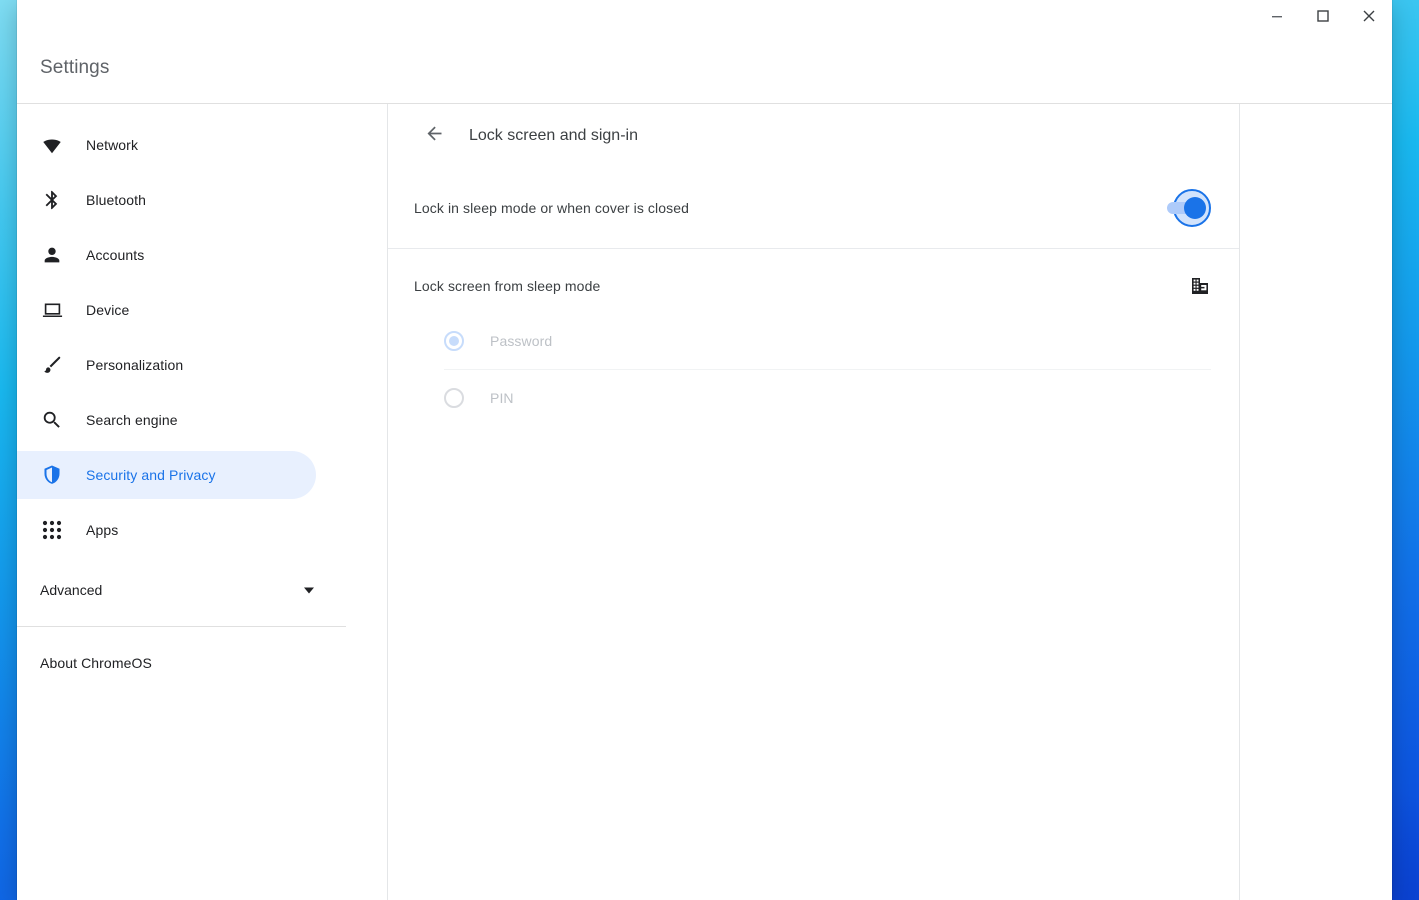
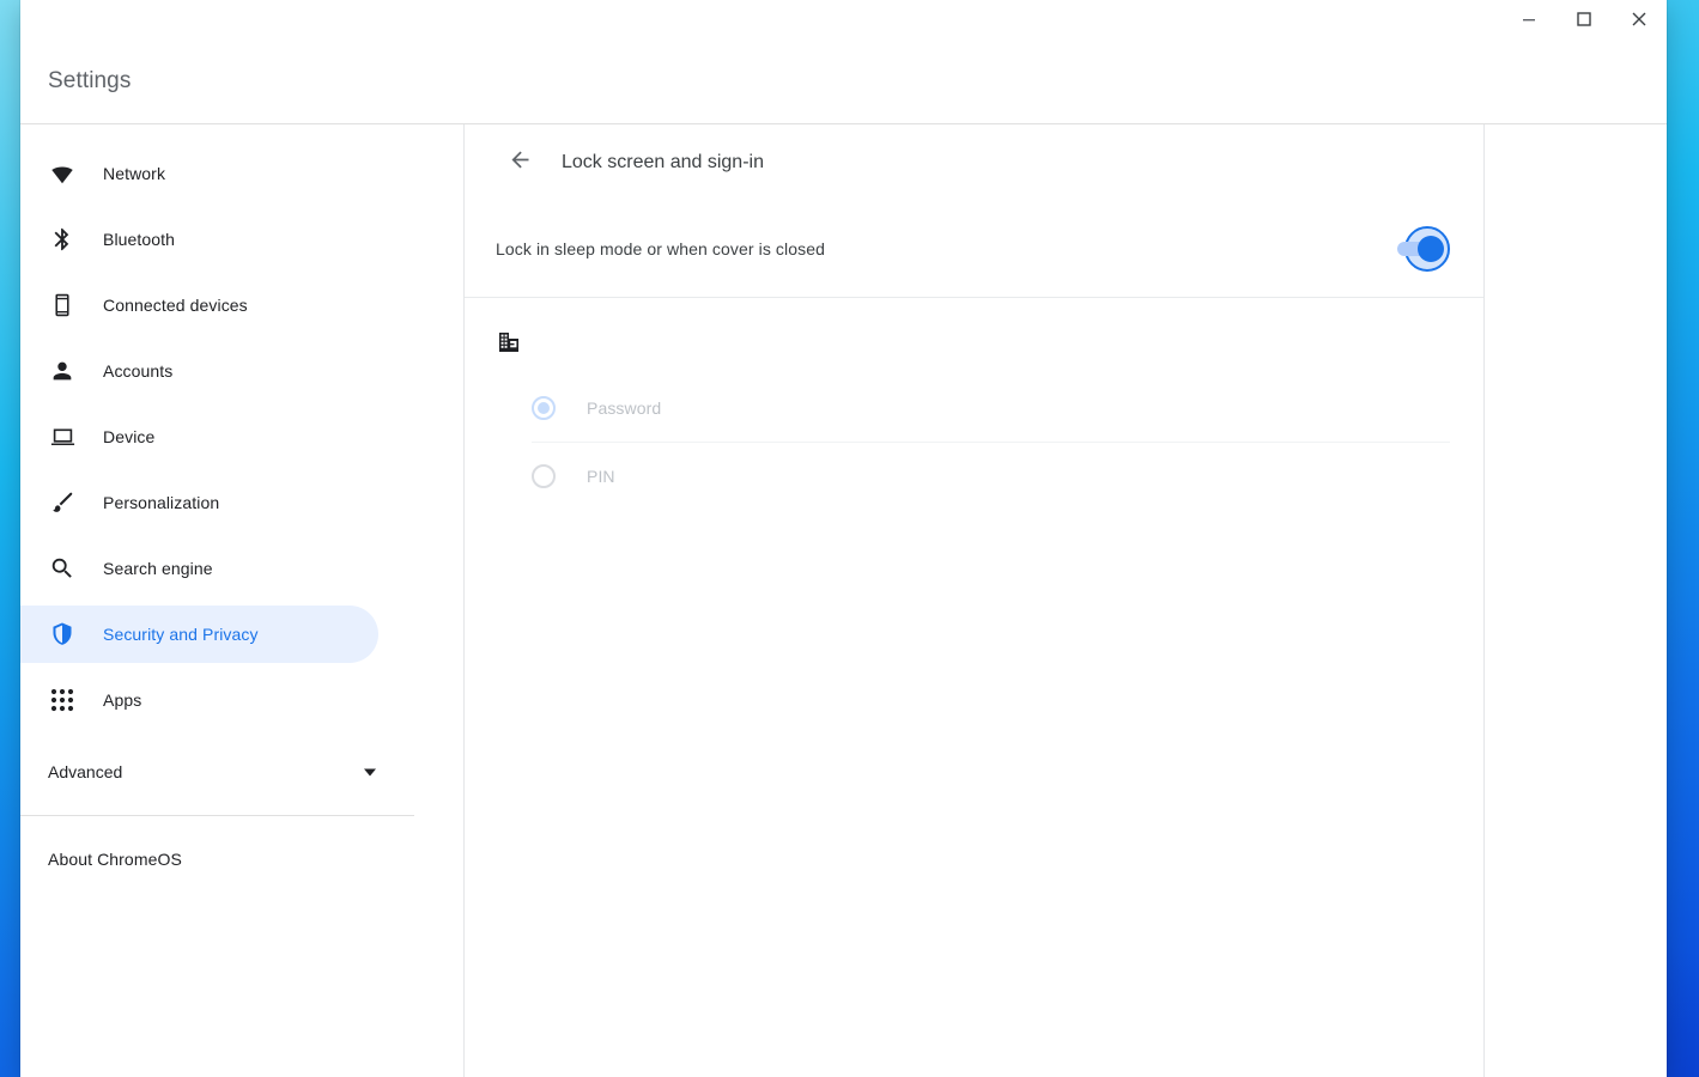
  Settings
  Network
  Bluetooth
+ Connected devices
  Accounts
  Device
  Personalization
  Search engine
  Security and Privacy
  Apps
  Advanced
  About ChromeOS
  Lock screen and sign-in
  Lock in sleep mode or when cover is closed
- Lock screen from sleep mode
  Password
  PIN
